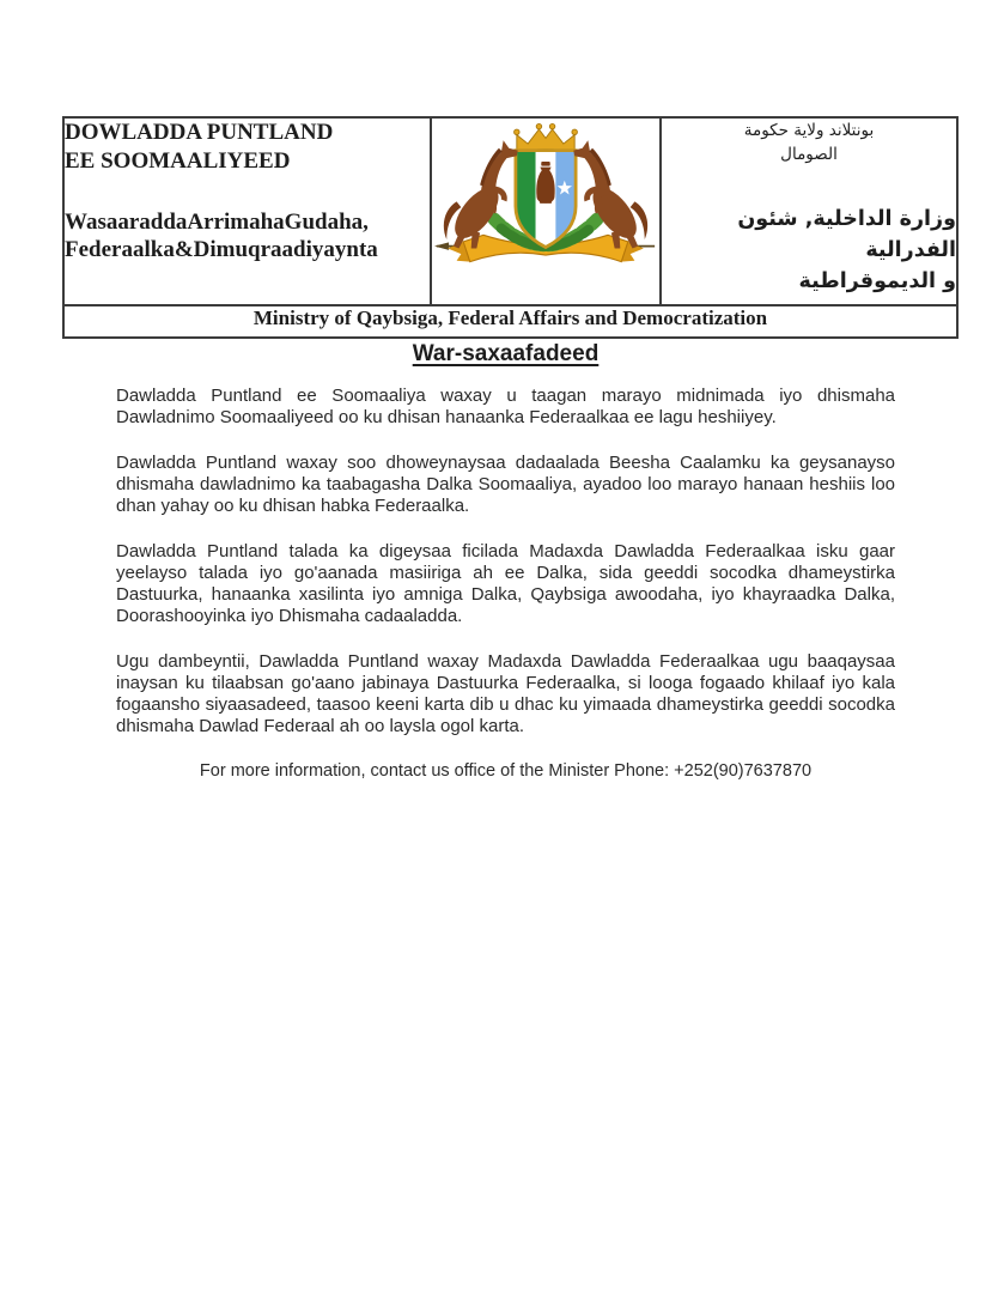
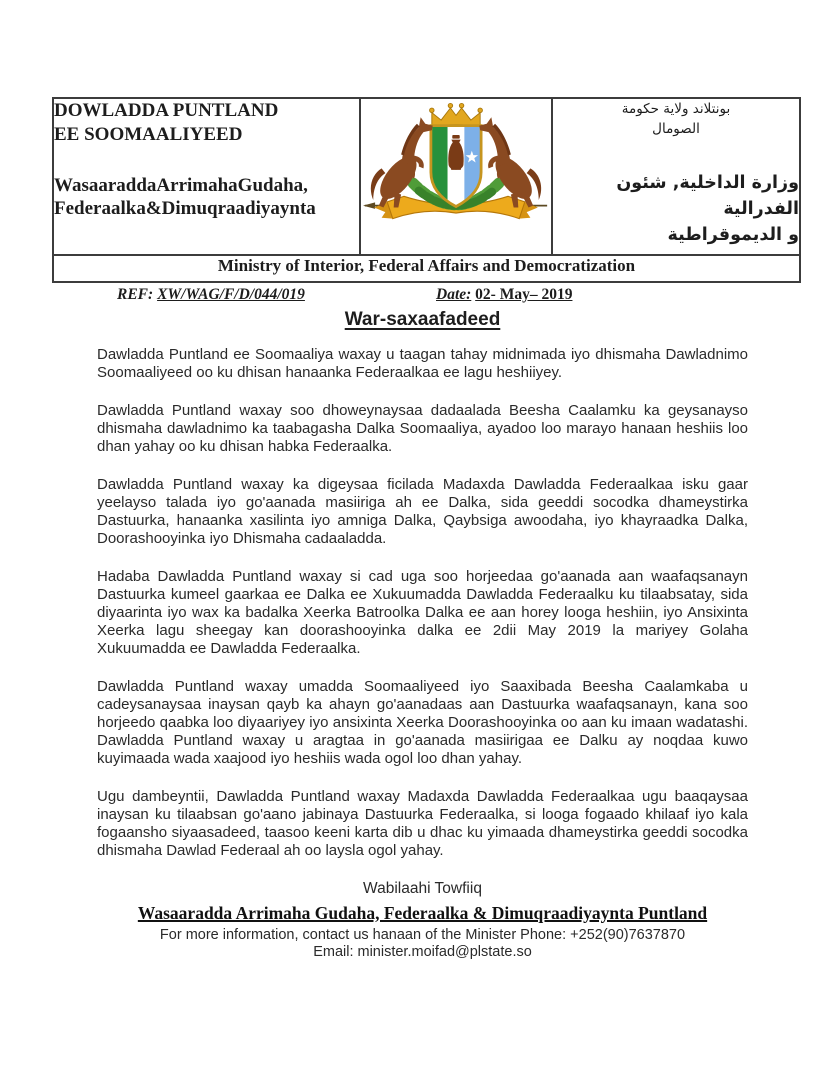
  DOWLADDA PUNTLAND EE SOOMAALIYEED WasaaraddaArrimahaGudaha, Federaalka&Dimuqraadiyaynta		بونتلاند ولاية حكومة الصومال وزارة الداخلية, شئون الفدرالية و الديموقراطية
- Ministry of Qaybsiga, Federal Affairs and Democratization
+ Ministry of Interior, Federal Affairs and Democratization
+ REF: XW/WAG/F/D/044/019
+ Date: 02- May– 2019
  War-saxaafadeed
- Dawladda Puntland ee Soomaaliya waxay u taagan marayo midnimada iyo dhismaha Dawladnimo Soomaaliyeed oo ku dhisan hanaanka Federaalkaa ee lagu heshiiyey.
+ Dawladda Puntland ee Soomaaliya waxay u taagan tahay midnimada iyo dhismaha Dawladnimo Soomaaliyeed oo ku dhisan hanaanka Federaalkaa ee lagu heshiiyey.
  Dawladda Puntland waxay soo dhoweynaysaa dadaalada Beesha Caalamku ka geysanayso dhismaha dawladnimo ka taabagasha Dalka Soomaaliya, ayadoo loo marayo hanaan heshiis loo dhan yahay oo ku dhisan habka Federaalka.
- Dawladda Puntland talada ka digeysaa ficilada Madaxda Dawladda Federaalkaa isku gaar yeelayso talada iyo go'aanada masiiriga ah ee Dalka, sida geeddi socodka dhameystirka Dastuurka, hanaanka xasilinta iyo amniga Dalka, Qaybsiga awoodaha, iyo khayraadka Dalka, Doorashooyinka iyo Dhismaha cadaaladda.
+ Dawladda Puntland waxay ka digeysaa ficilada Madaxda Dawladda Federaalkaa isku gaar yeelayso talada iyo go'aanada masiiriga ah ee Dalka, sida geeddi socodka dhameystirka Dastuurka, hanaanka xasilinta iyo amniga Dalka, Qaybsiga awoodaha, iyo khayraadka Dalka, Doorashooyinka iyo Dhismaha cadaaladda.
+ Hadaba Dawladda Puntland waxay si cad uga soo horjeedaa go'aanada aan waafaqsanayn Dastuurka kumeel gaarkaa ee Dalka ee Xukuumadda Dawladda Federaalku ku tilaabsatay, sida diyaarinta iyo wax ka badalka Xeerka Batroolka Dalka ee aan horey looga heshiin, iyo Ansixinta Xeerka lagu sheegay kan doorashooyinka dalka ee 2dii May 2019 la mariyey Golaha Xukuumadda ee Dawladda Federaalka.
+ Dawladda Puntland waxay umadda Soomaaliyeed iyo Saaxibada Beesha Caalamkaba u cadeysanaysaa inaysan qayb ka ahayn go'aanadaas aan Dastuurka waafaqsanayn, kana soo horjeedo qaabka loo diyaariyey iyo ansixinta Xeerka Doorashooyinka oo aan ku imaan wadatashi. Dawladda Puntland waxay u aragtaa in go'aanada masiirigaa ee Dalku ay noqdaa kuwo kuyimaada wada xaajood iyo heshiis wada ogol loo dhan yahay.
- Ugu dambeyntii, Dawladda Puntland waxay Madaxda Dawladda Federaalkaa ugu baaqaysaa inaysan ku tilaabsan go'aano jabinaya Dastuurka Federaalka, si looga fogaado khilaaf iyo kala fogaansho siyaasadeed, taasoo keeni karta dib u dhac ku yimaada dhameystirka geeddi socodka dhismaha Dawlad Federaal ah oo laysla ogol karta.
+ Ugu dambeyntii, Dawladda Puntland waxay Madaxda Dawladda Federaalkaa ugu baaqaysaa inaysan ku tilaabsan go'aano jabinaya Dastuurka Federaalka, si looga fogaado khilaaf iyo kala fogaansho siyaasadeed, taasoo keeni karta dib u dhac ku yimaada dhameystirka geeddi socodka dhismaha Dawlad Federaal ah oo laysla ogol yahay.
+ Wabilaahi Towfiiq
+ Wasaaradda Arrimaha Gudaha, Federaalka & Dimuqraadiyaynta Puntland
- For more information, contact us office of the Minister Phone: +252(90)7637870
+ For more information, contact us hanaan of the Minister Phone: +252(90)7637870
+ Email: minister.moifad@plstate.so
